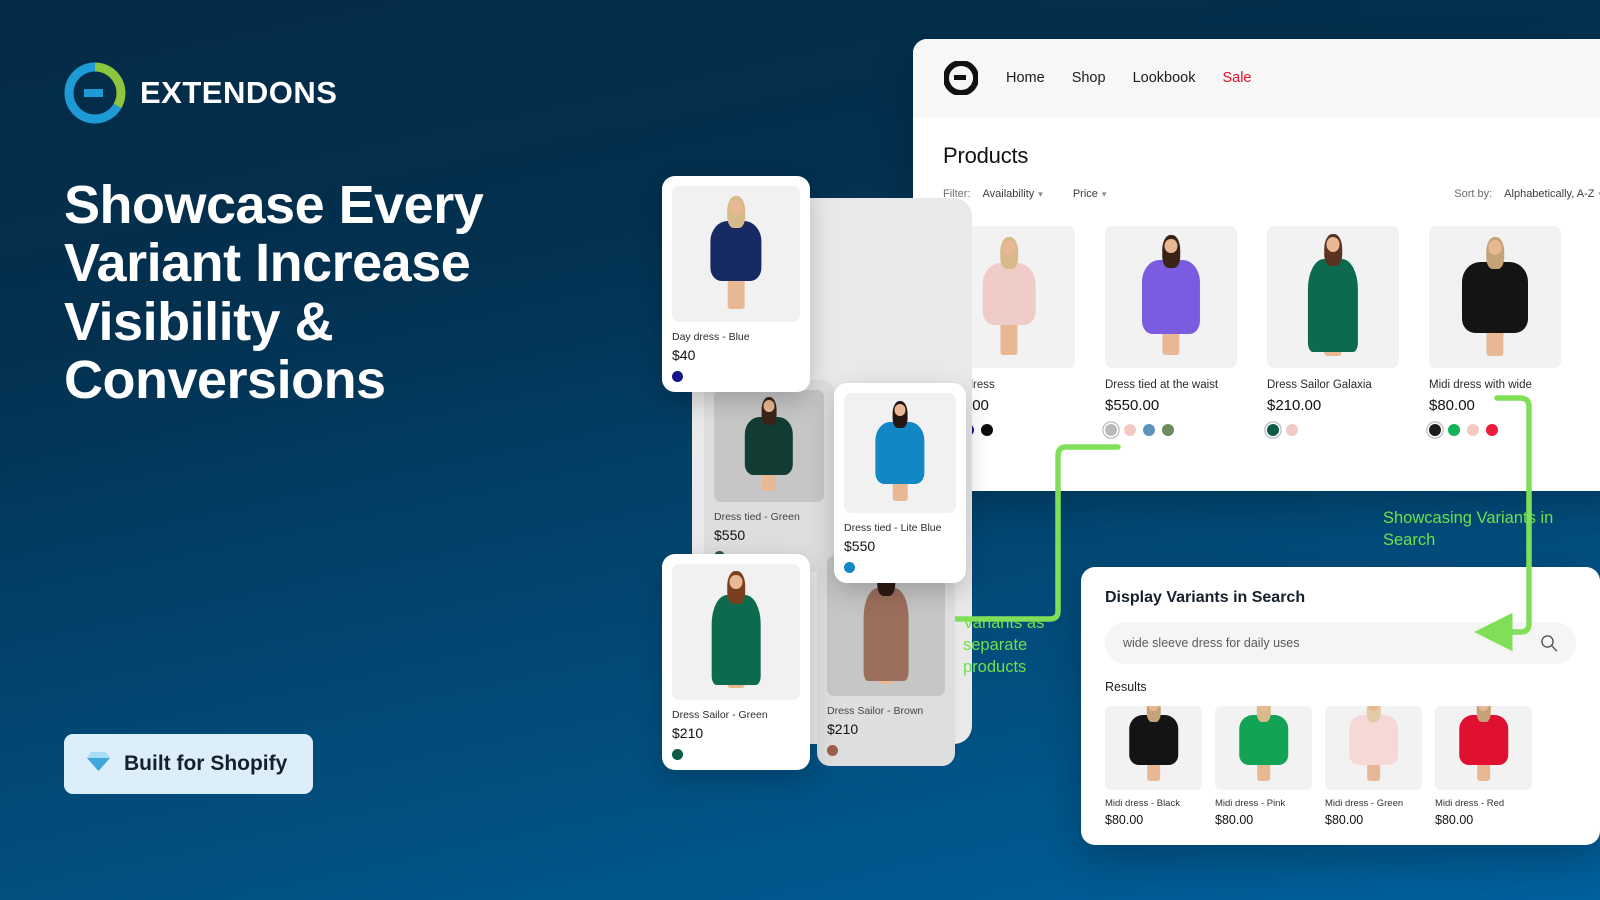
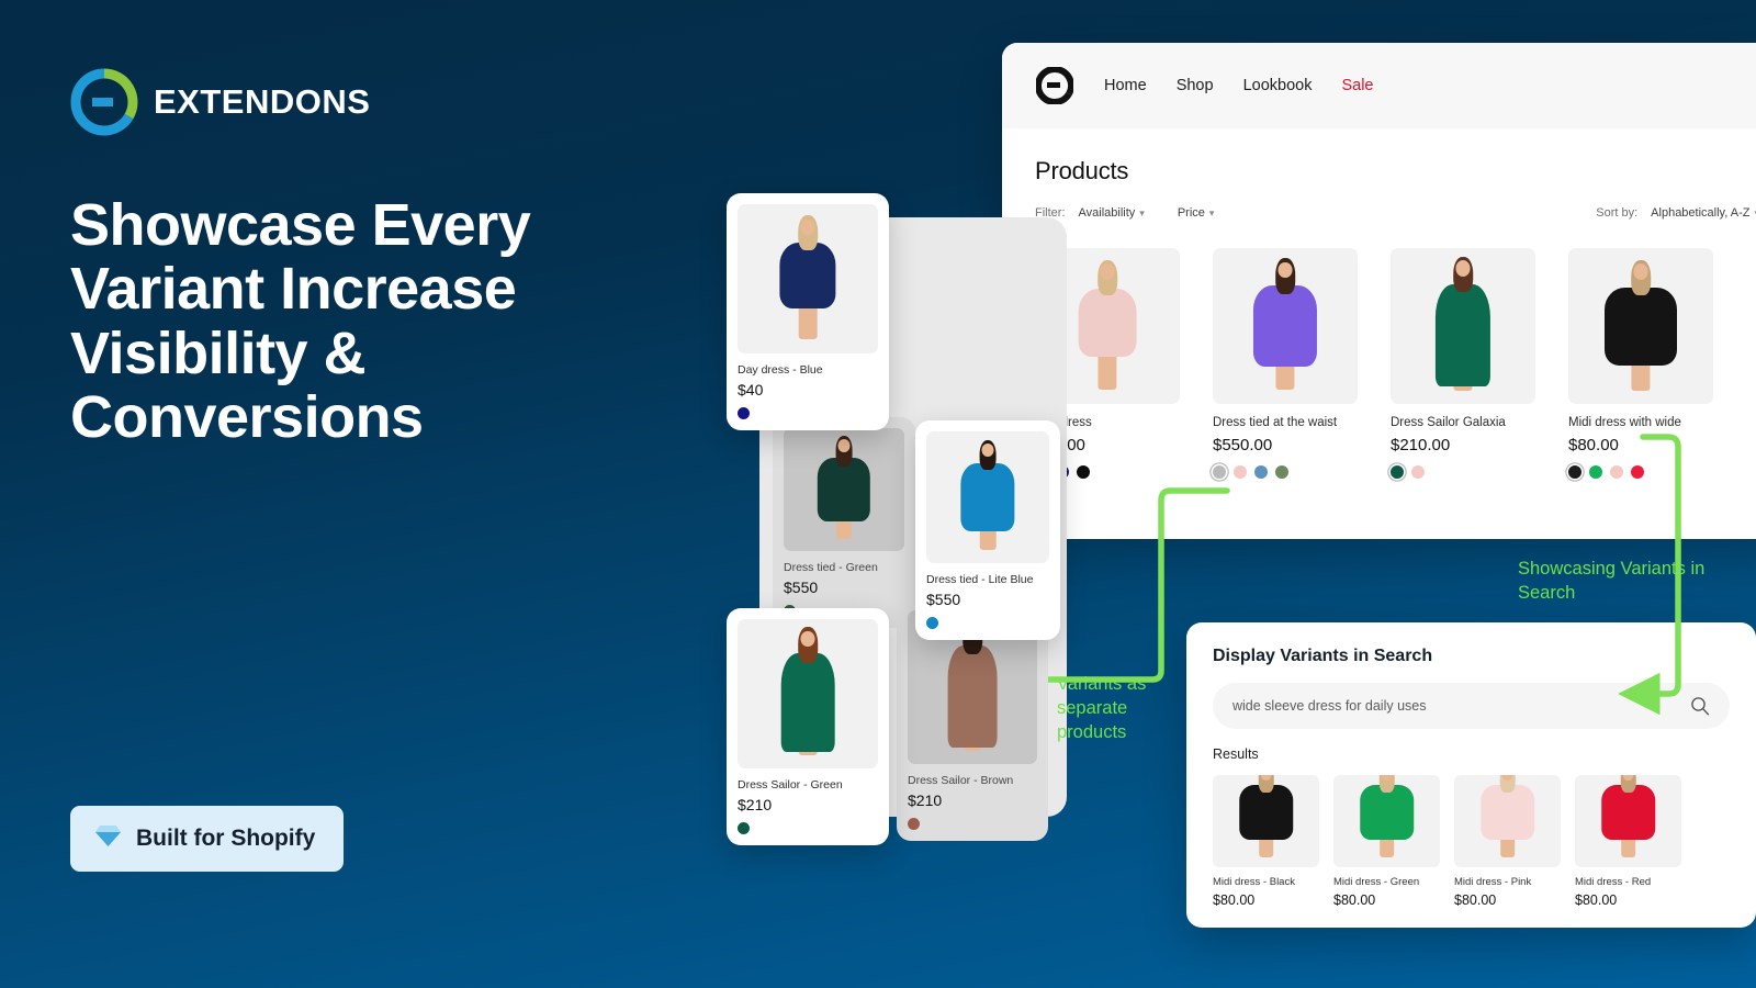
  EXTENDONS
  Showcase Every Variant Increase Visibility & Conversions
  Built for Shopify
  Home
  Shop
  Lookbook
  Sale
  Products
  Filter:
  Availability ▾
  Price ▾
  Sort by:
  Alphabetically, A-Z
  Dress tied at the waist
  $550.00
  Dress Sailor Galaxia
  $210.00
  Midi dress with wide
  $80.00
  Day dress - Blue
  $40
  Dress tied - Green
  $550
  Dress tied - Lite Blue
  $550
  Dress Sailor - Green
  $210
  Dress Sailor - Brown
  $210
  Display Variants in Search
  wide sleeve dress for daily uses
  Results
  Midi dress - Black
  $80.00
- Midi dress - Pink
+ Midi dress - Green
  $80.00
- Midi dress - Green
+ Midi dress - Pink
  $80.00
  Midi dress - Red
  $80.00
  Variants as separate products
  Showcasing Variant in Search
